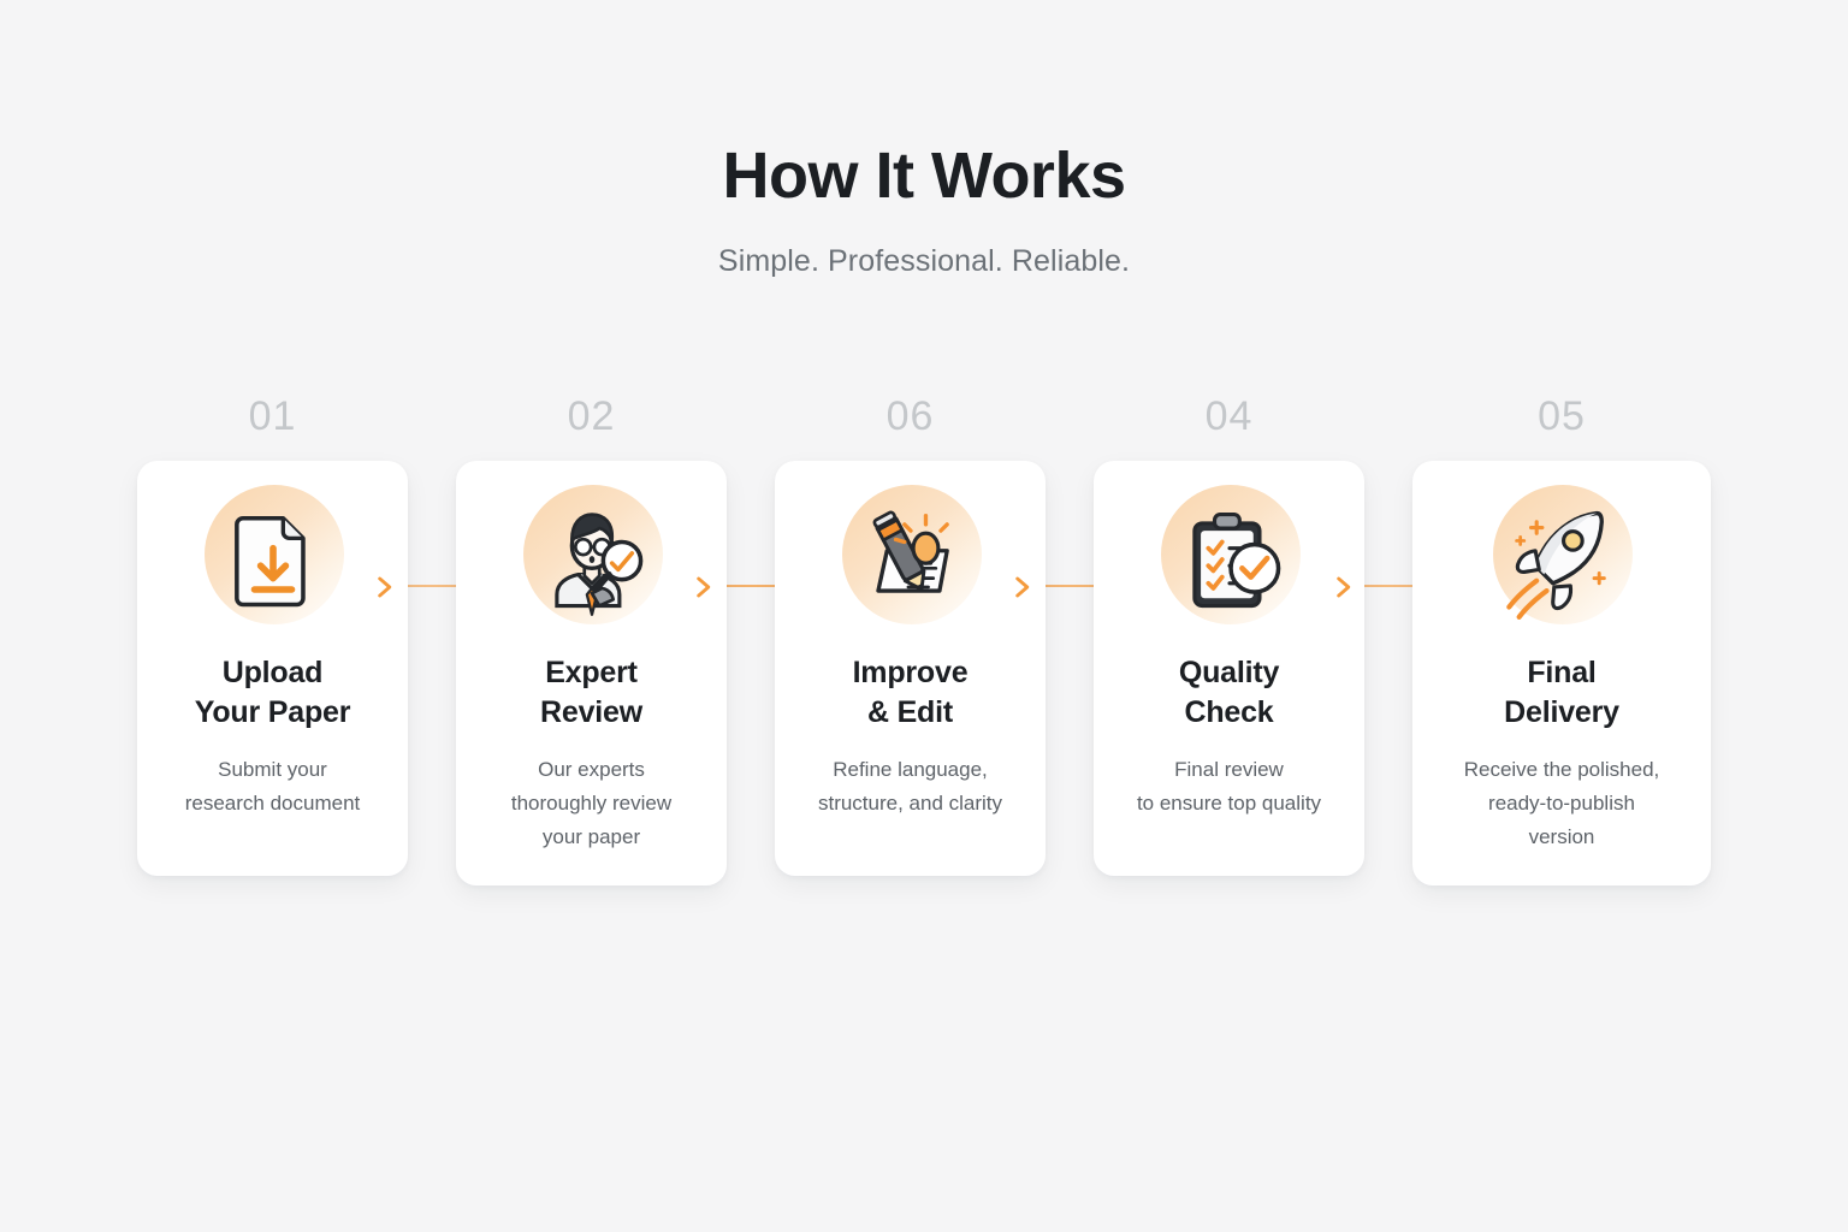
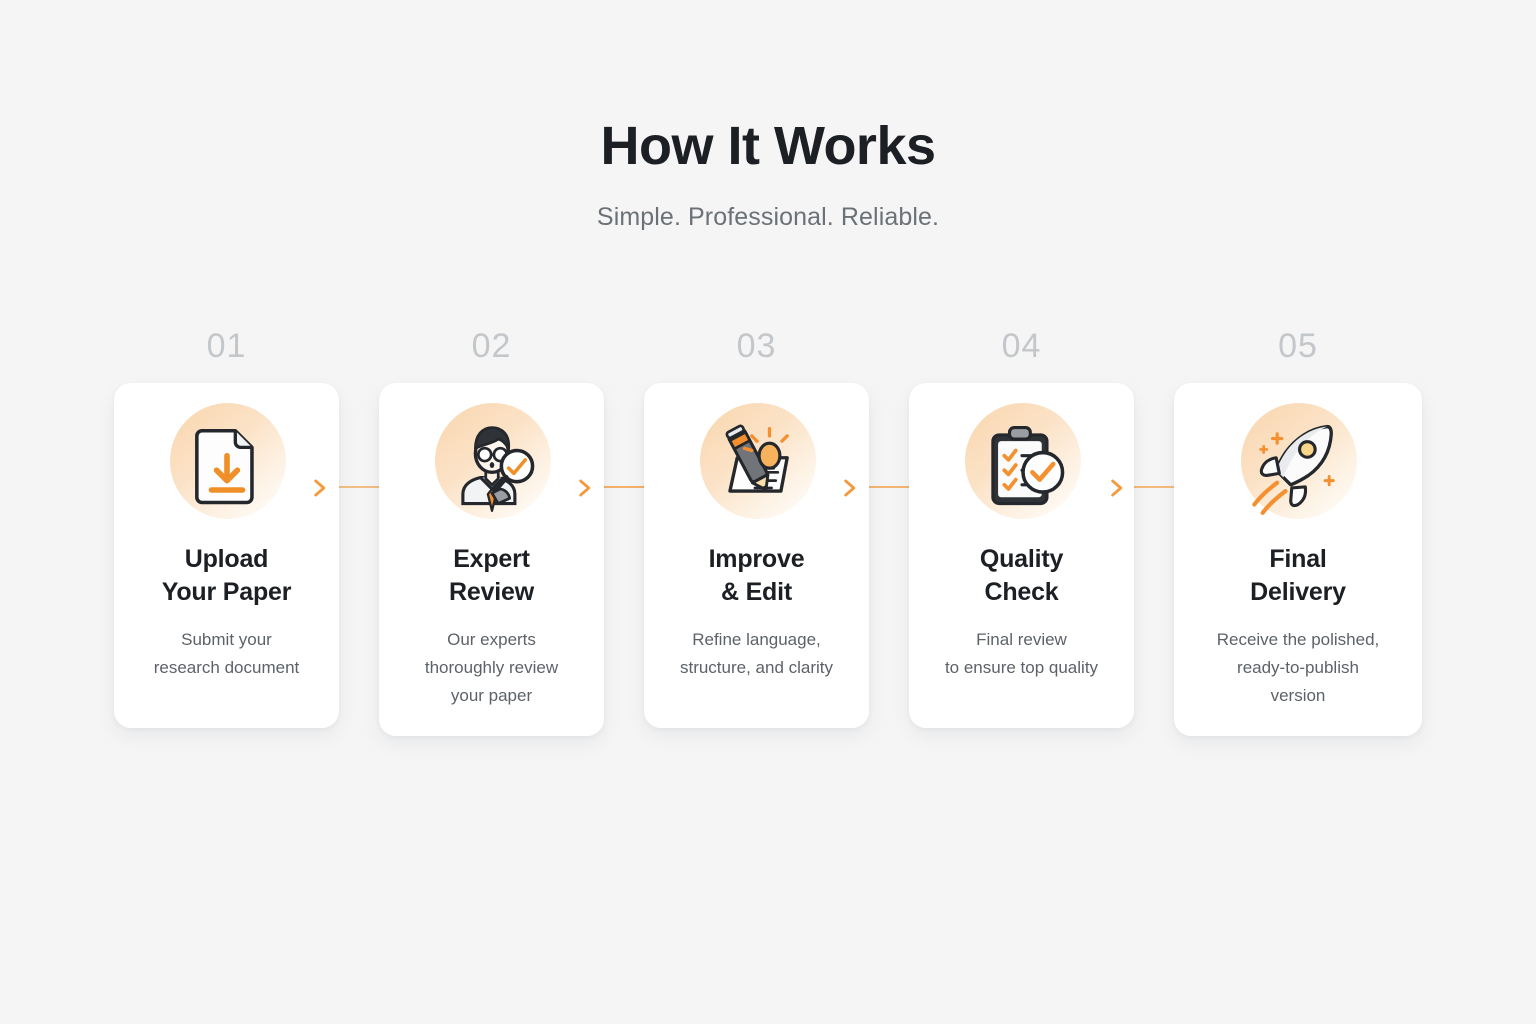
  How It Works
  Simple. Professional. Reliable.
  01
  Upload
  Your Paper
  Submit your
  research document
  02
  Expert
  Review
  Our experts
  thoroughly review
  your paper
- 06
+ 03
  Improve
  & Edit
  Refine language,
  structure, and clarity
  04
  Quality
  Check
  Final review
  to ensure top quality
  05
  Final
  Delivery
  Receive the polished,
  ready-to-publish
  version
